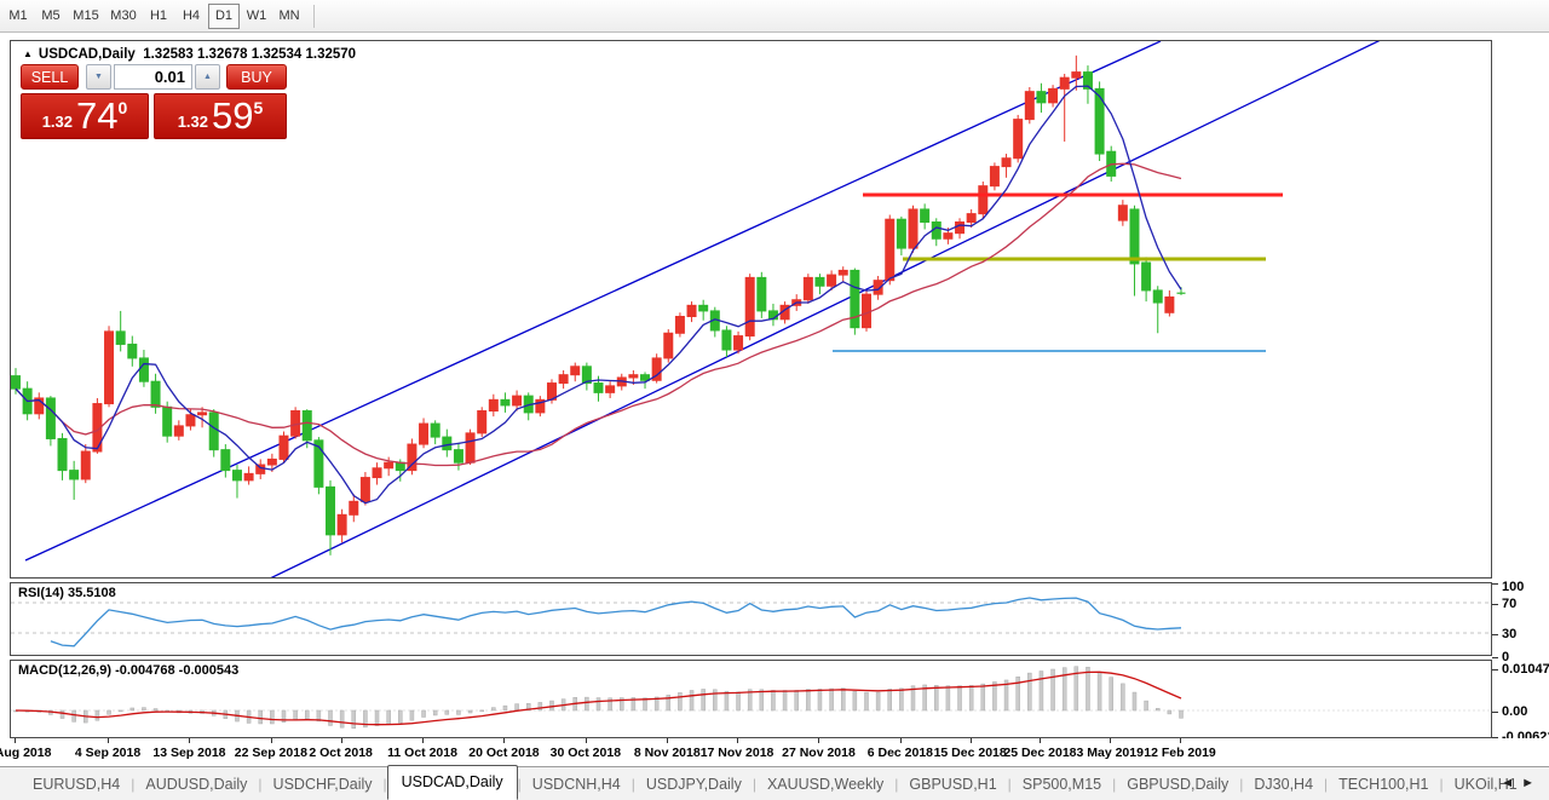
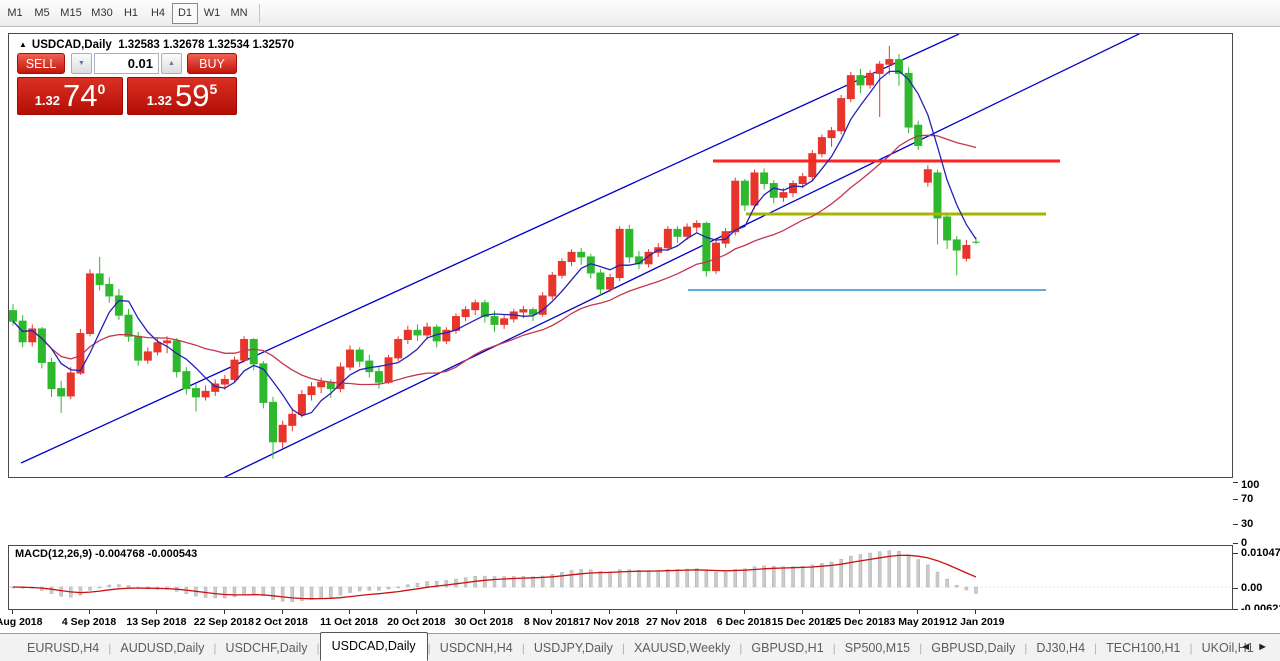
  M1
  M5
  M15
  M30
  H1
  H4
  D1
  W1
  MN
  ▲ USDCAD,Daily 1.32583 1.32678 1.32534 1.32570
  SELL
  0.01
  BUY
  1.32
  74
  0
  1.32
  59
  5
- RSI(14) 35.5108
  100
  70
  30
  0
  MACD(12,26,9) -0.004768 -0.000543
  0.01047
  0.00
  -0.0062
  4 Sep 2018
  13 Sep 2018
  22 Sep 2018
  2 Oct 2018
  11 Oct 2018
  20 Oct 2018
  30 Oct 2018
  8 Nov 2018
  17 Nov 2018
  27 Nov 2018
  6 Dec 2018
  15 Dec 2018
  25 Dec 2018
  3 May 2019
- 12 Feb 2019
+ 12 Jan 2019
  EURUSD,H4
  |
  AUDUSD,Daily
  |
  USDCHF,Daily
  |
  USDCAD,Daily
  |
  USDCNH,H4
  |
  USDJPY,Daily
  |
  XAUUSD,Weekly
  |
  GBPUSD,H1
  |
  SP500,M15
  |
  GBPUSD,Daily
  |
  DJ30,H4
  |
  TECH100,H1
  |
  UKOil,H1
  ◄►
